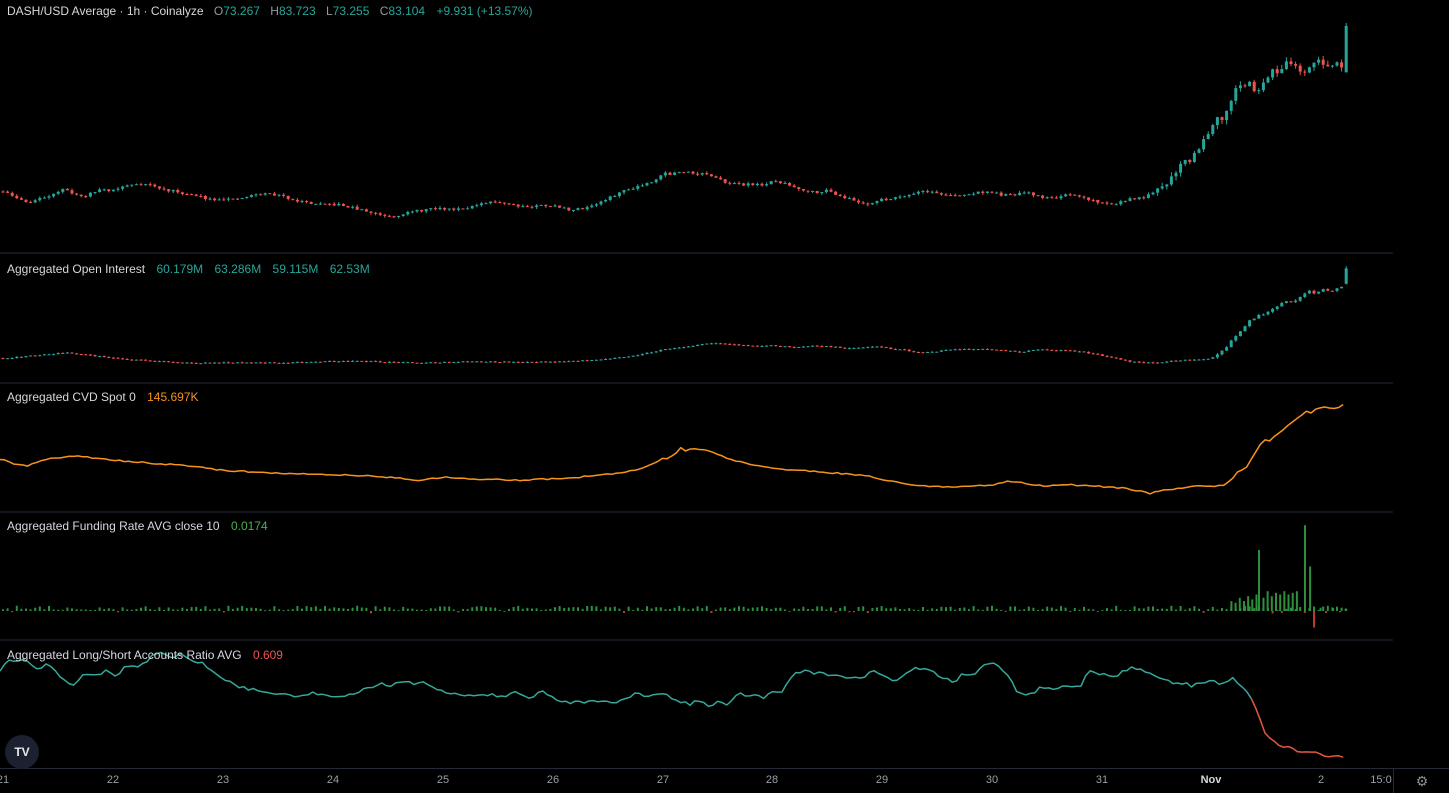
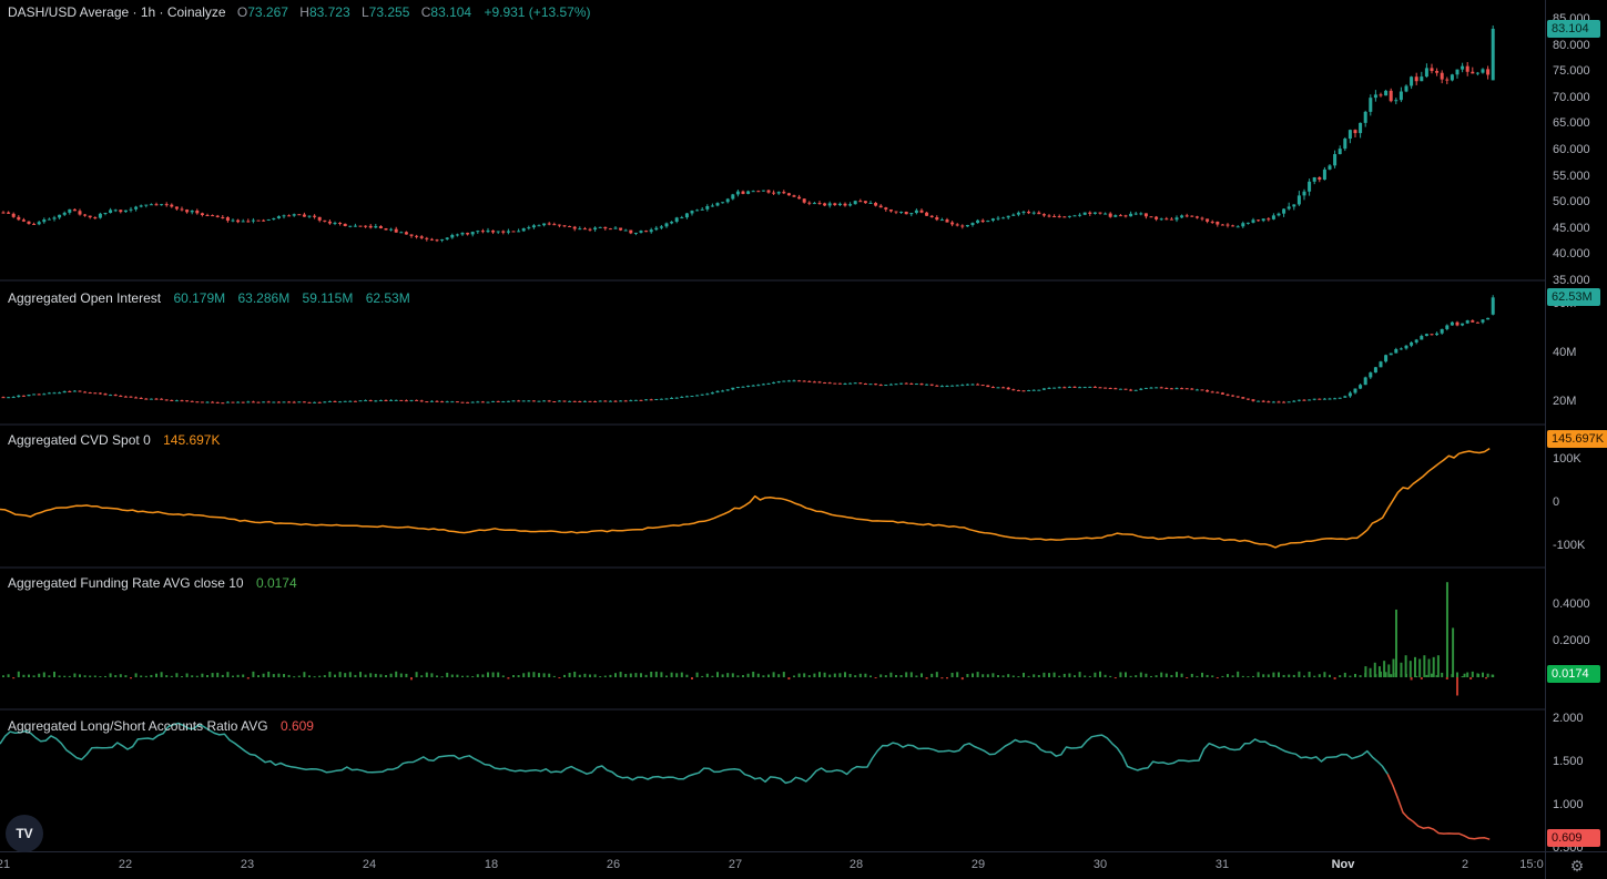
  DASH/USD Average · 1h · Coinalyze O73.267 H83.723 L73.255 C83.104 +9.931 (+13.57%)
  Aggregated Open Interest 60.179M 63.286M 59.115M 62.53M
  Aggregated CVD Spot 0 145.697K
  Aggregated Funding Rate AVG close 10 0.0174
  Aggregated Long/Short Accounts Ratio AVG 0.609
+ 85.000
+ 80.000
+ 75.000
+ 70.000
+ 65.000
+ 60.000
+ 55.000
+ 50.000
+ 45.000
+ 40.000
+ 35.000
+ 83.104
+ 40M
+ 20M
+ 62.53M
+ 100K
+ 0
+ -100K
+ 145.697K
+ 0.4000
+ 0.2000
+ 0.0174
+ 2.000
+ 1.500
+ 1.000
+ 0.500
+ 0.609
  22
  23
  24
- 25
+ 18
  26
  27
  28
  29
  30
  31
  Nov
  2
  15:0
  ⚙
  TV
